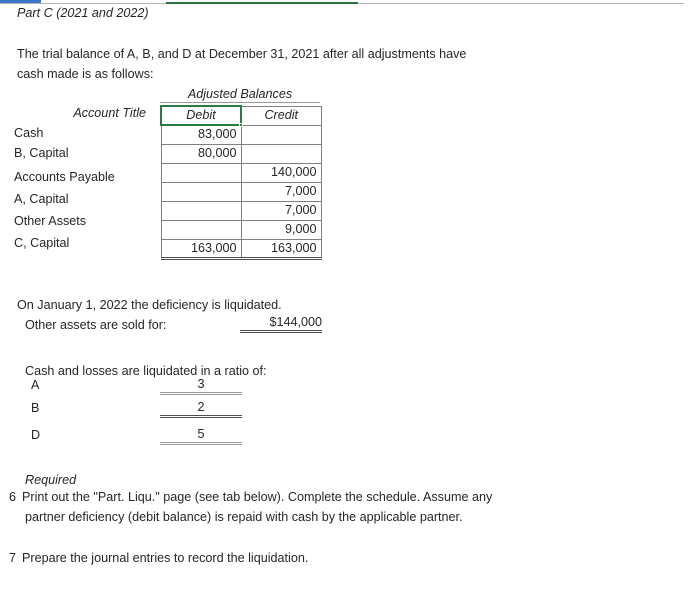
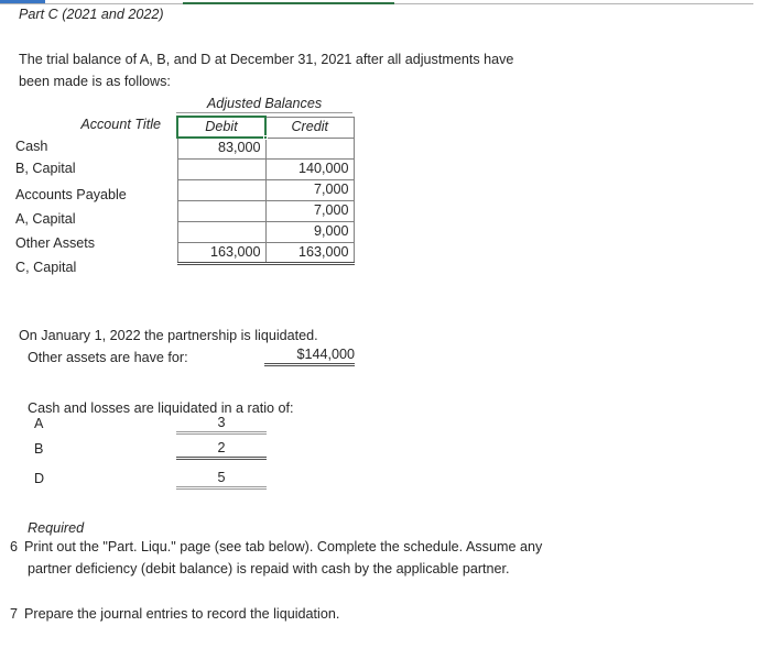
  Part C (2021 and 2022)
  The trial balance of A, B, and D at December 31, 2021 after all adjustments have
- cash made is as follows:
+ been made is as follows:
  Adjusted Balances
  Account Title
  Cash
  B, Capital
  Accounts Payable
  A, Capital
  Other Assets
  C, Capital
  Debit	Credit
  83,000
- 80,000
  	140,000
  	7,000
  	7,000
  	9,000
  163,000	163,000
- On January 1, 2022 the deficiency is liquidated.
+ On January 1, 2022 the partnership is liquidated.
- Other assets are sold for:
+ Other assets are have for:
  $144,000
  Cash and losses are liquidated in a ratio of:
  A
  3
  B
  2
  D
  5
  Required
  6
  Print out the "Part. Liqu." page (see tab below). Complete the schedule. Assume any
  partner deficiency (debit balance) is repaid with cash by the applicable partner.
  7
  Prepare the journal entries to record the liquidation.
